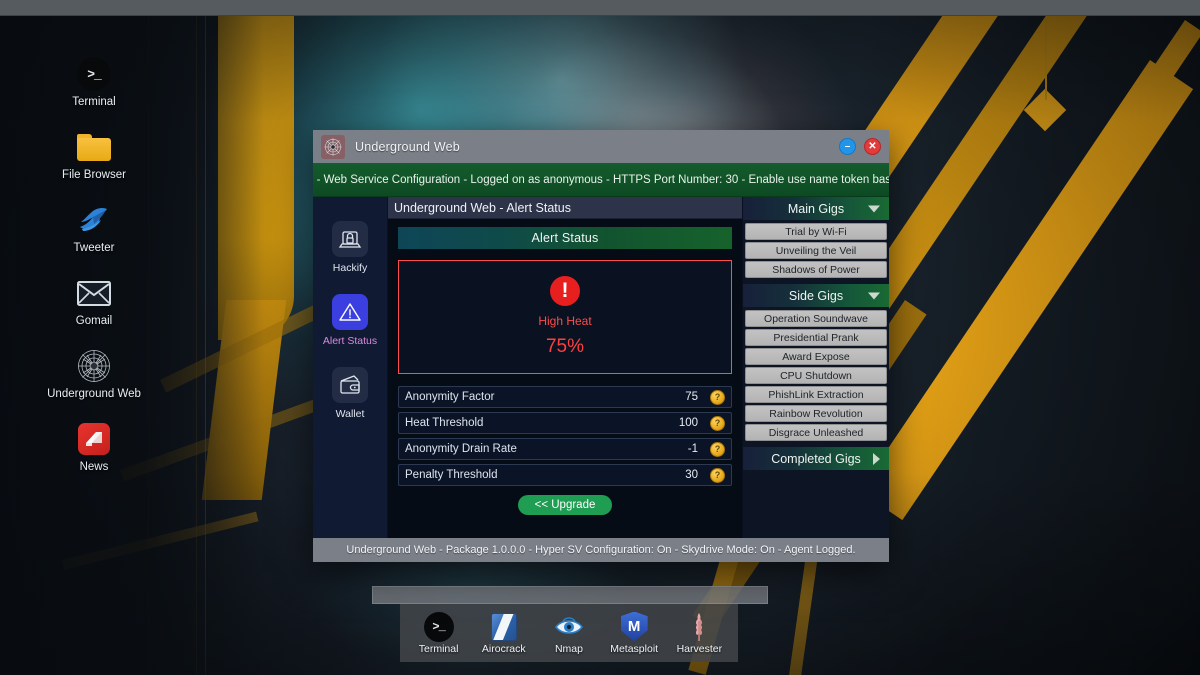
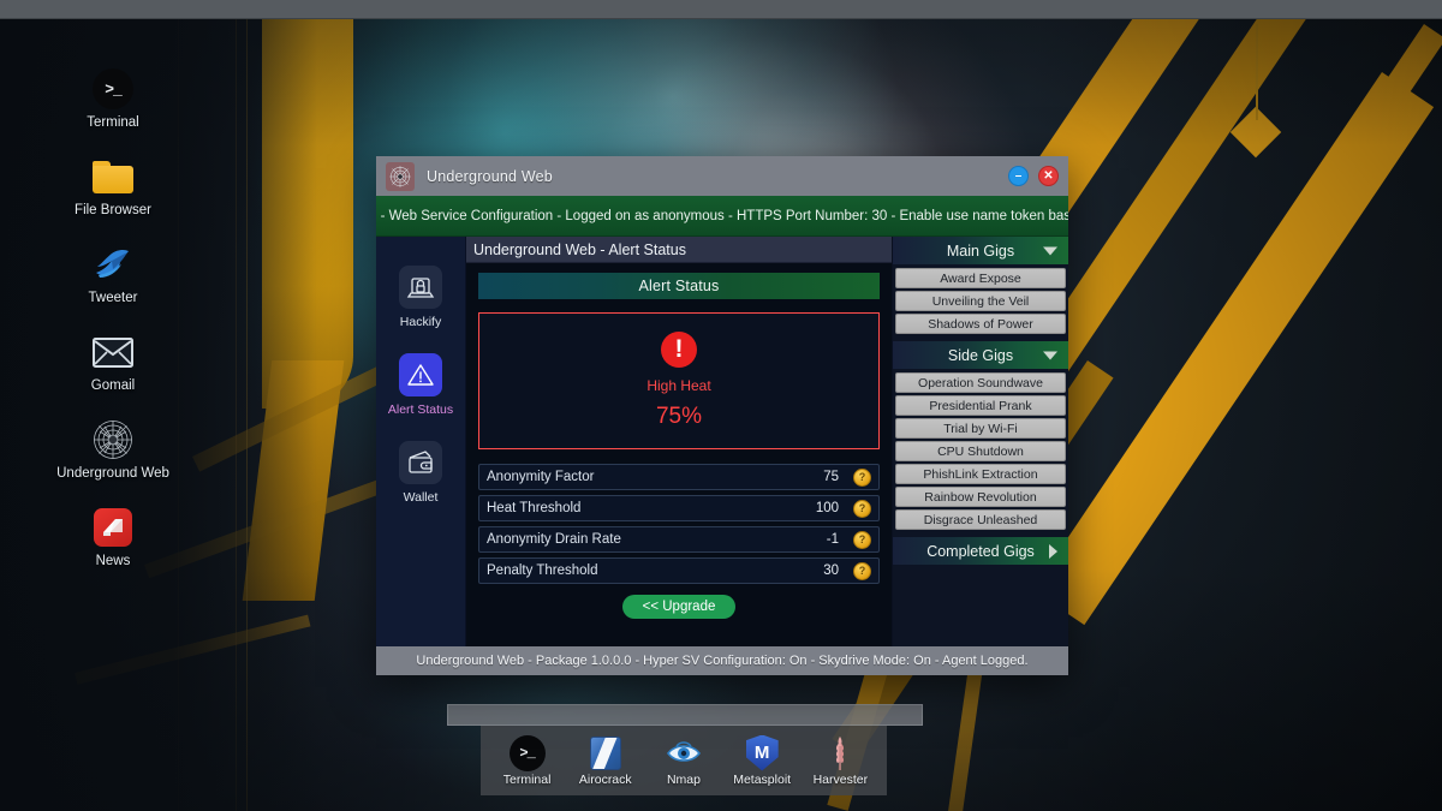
  >_
  Terminal
  File Browser
  Tweeter
  Gomail
  Underground Web
  News
  Underground Web
  –
  ✕
  - Web Service Configuration - Logged on as anonymous - HTTPS Port Number: 30 - Enable use name token bas
  Hackify
  Alert Status
  Wallet
  Underground Web - Alert Status
  Alert Status
  !
  High Heat
  75%
  Anonymity Factor
  75
  ?
  Heat Threshold
  100
  ?
  Anonymity Drain Rate
  -1
  ?
  Penalty Threshold
  30
  ?
  << Upgrade
  Main Gigs
- Trial by Wi-Fi
+ Award Expose
  Unveiling the Veil
  Shadows of Power
  Side Gigs
  Operation Soundwave
  Presidential Prank
- Award Expose
+ Trial by Wi-Fi
  CPU Shutdown
  PhishLink Extraction
  Rainbow Revolution
  Disgrace Unleashed
  Completed Gigs
  Underground Web - Package 1.0.0.0 - Hyper SV Configuration: On - Skydrive Mode: On - Agent Logged.
  >_
  Terminal
  Airocrack
  Nmap
  M
  Metasploit
  Harvester
